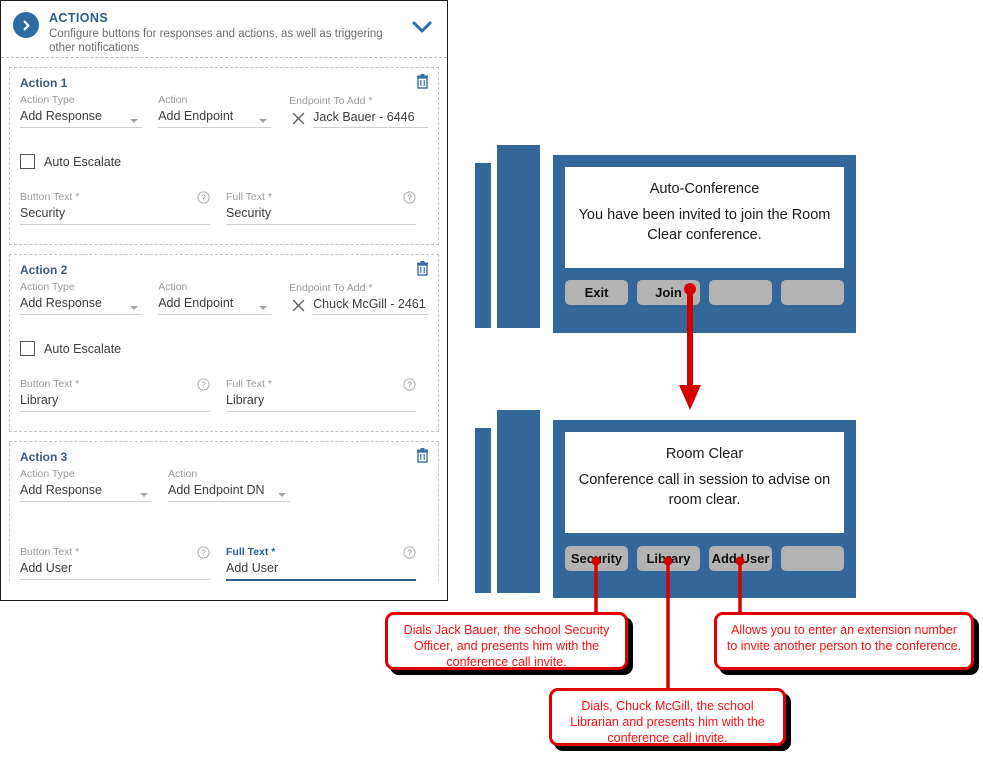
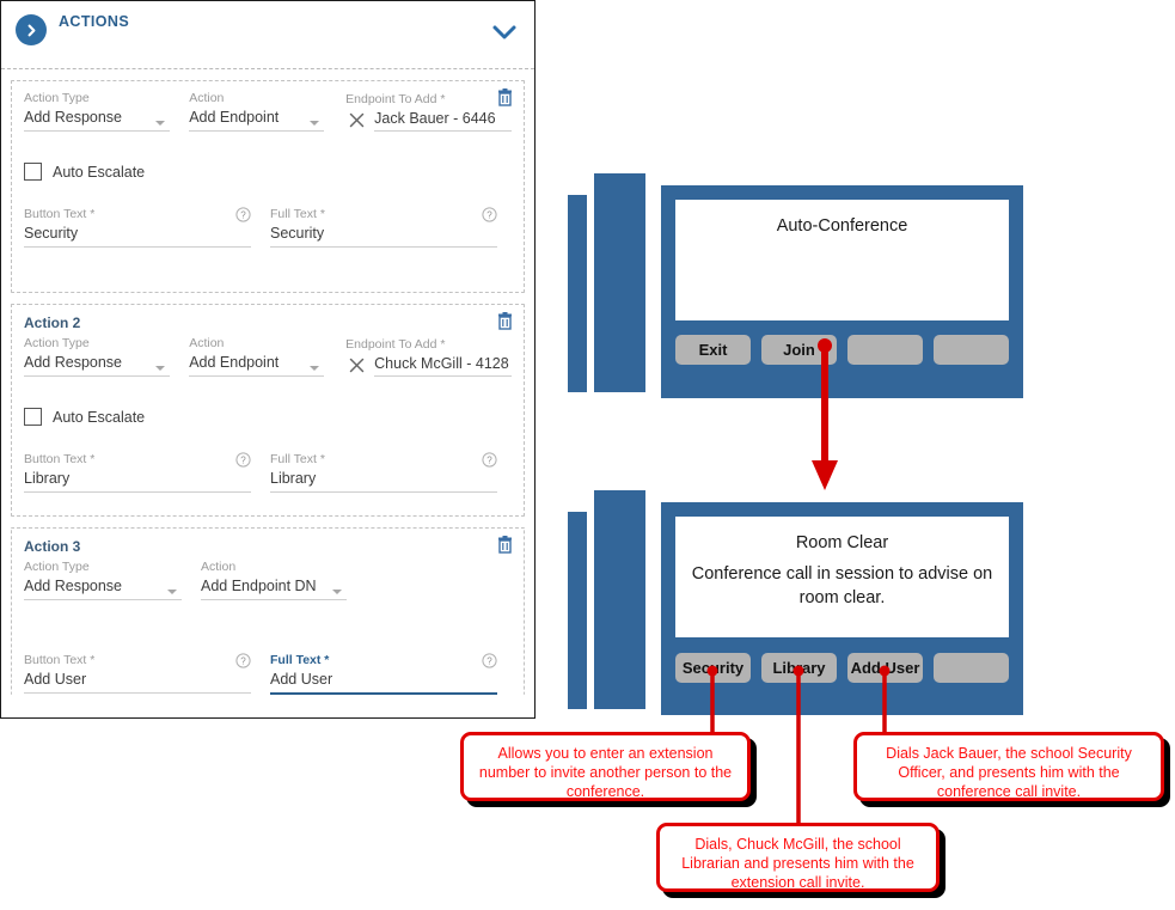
  ACTIONS
- Configure buttons for responses and actions, as well as triggering other notifications
- Action 1
  Action Type
  Add Response
  Action
  Add Endpoint
  Endpoint To Add *
  Jack Bauer - 6446
  Auto Escalate
  Button Text *
  ?
  Security
  Full Text *
  ?
  Security
  Action 2
  Action Type
  Add Response
  Action
  Add Endpoint
  Endpoint To Add *
- Chuck McGill - 2461
+ Chuck McGill - 4128
  Auto Escalate
  Button Text *
  ?
  Library
  Full Text *
  ?
  Library
  Action 3
  Action Type
  Add Response
  Action
  Add Endpoint DN
  Button Text *
  ?
  Add User
  Full Text *
  ?
  Add User
  Auto-Conference
- You have been invited to join the Room Clear conference.
  Exit
  Join
  Room Clear
  Conference call in session to advise on room clear.
  Secrity
  Libary
  Add User
- Dials Jack Bauer, the school Security Officer, and presents him with the conference call invite.
+ Allows you to enter an extension number to invite another person to the conference.
- Dials, Chuck McGill, the school Librarian and presents him with the conference call invite.
+ Dials, Chuck McGill, the school Librarian and presents him with the extension call invite.
- Allows you to enter an extension number to invite another person to the conference.
+ Dials Jack Bauer, the school Security Officer, and presents him with the conference call invite.
